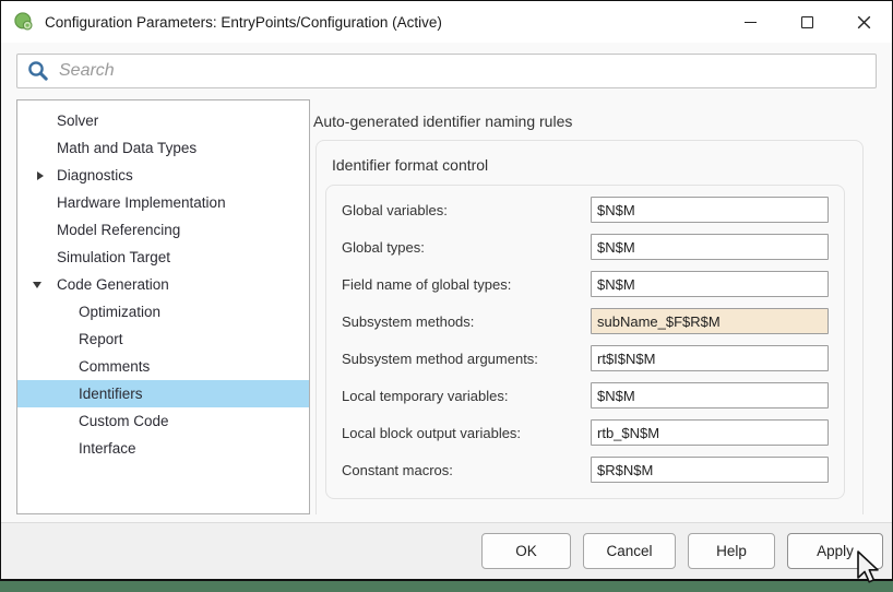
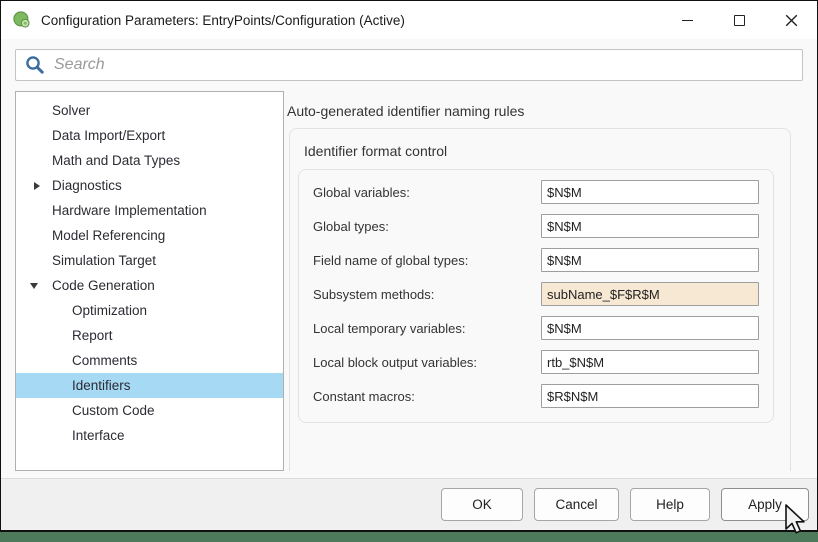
  Configuration Parameters: EntryPoints/Configuration (Active)
  Search
  Solver
+ Data Import/Export
  Math and Data Types
  Diagnostics
  Hardware Implementation
  Model Referencing
  Simulation Target
  Code Generation
  Optimization
  Report
  Comments
  Identifiers
  Custom Code
  Interface
  Auto-generated identifier naming rules
  Identifier format control
  Global variables:
  $N$M
  Global types:
  $N$M
  Field name of global types:
  $N$M
  Subsystem methods:
  subName_$F$R$M
- Subsystem method arguments:
- rt$I$N$M
  Local temporary variables:
  $N$M
  Local block output variables:
  rtb_$N$M
  Constant macros:
  $R$N$M
  OK
  Cancel
  Help
  Apply
